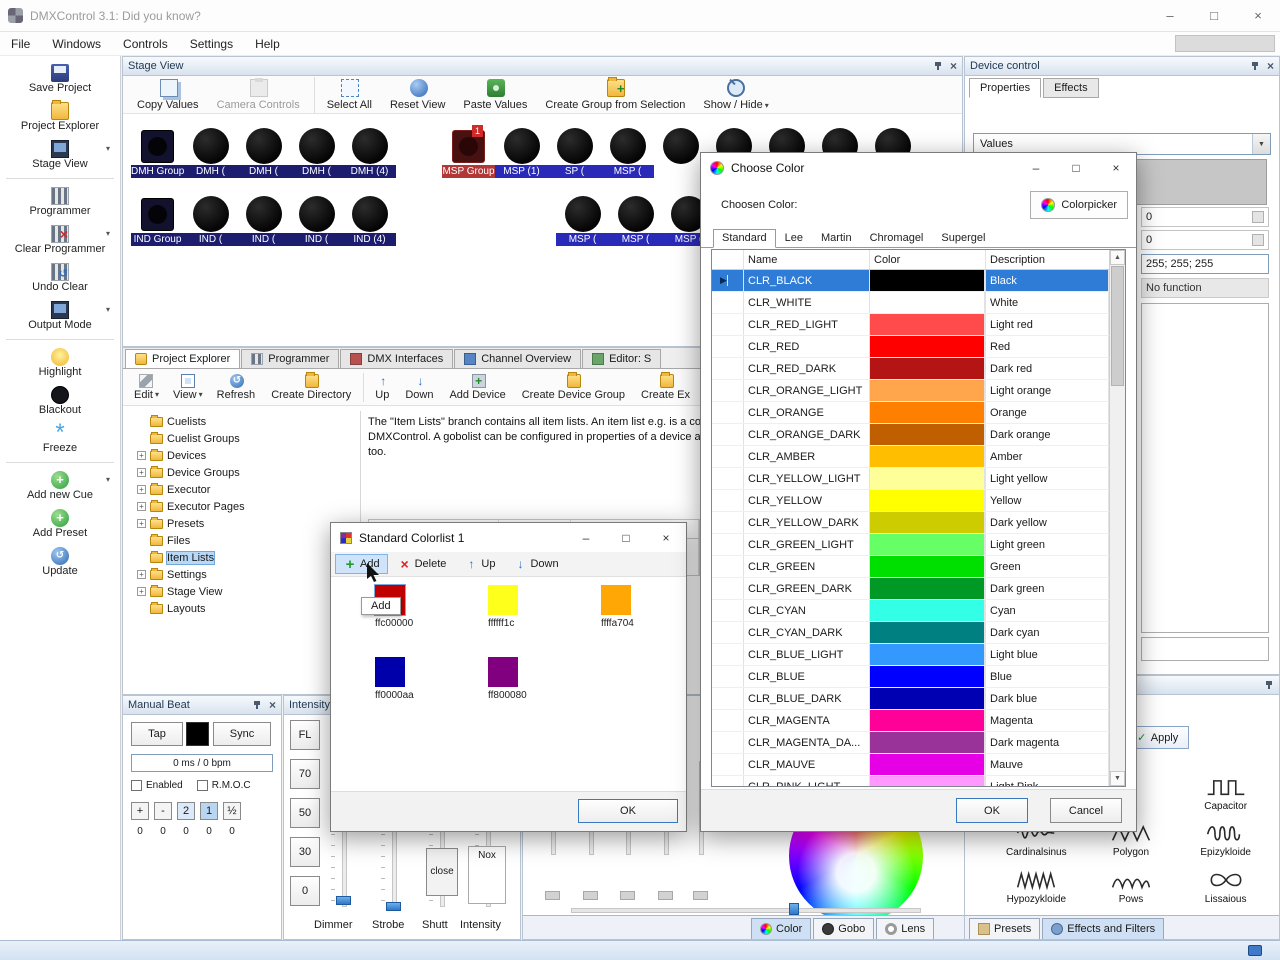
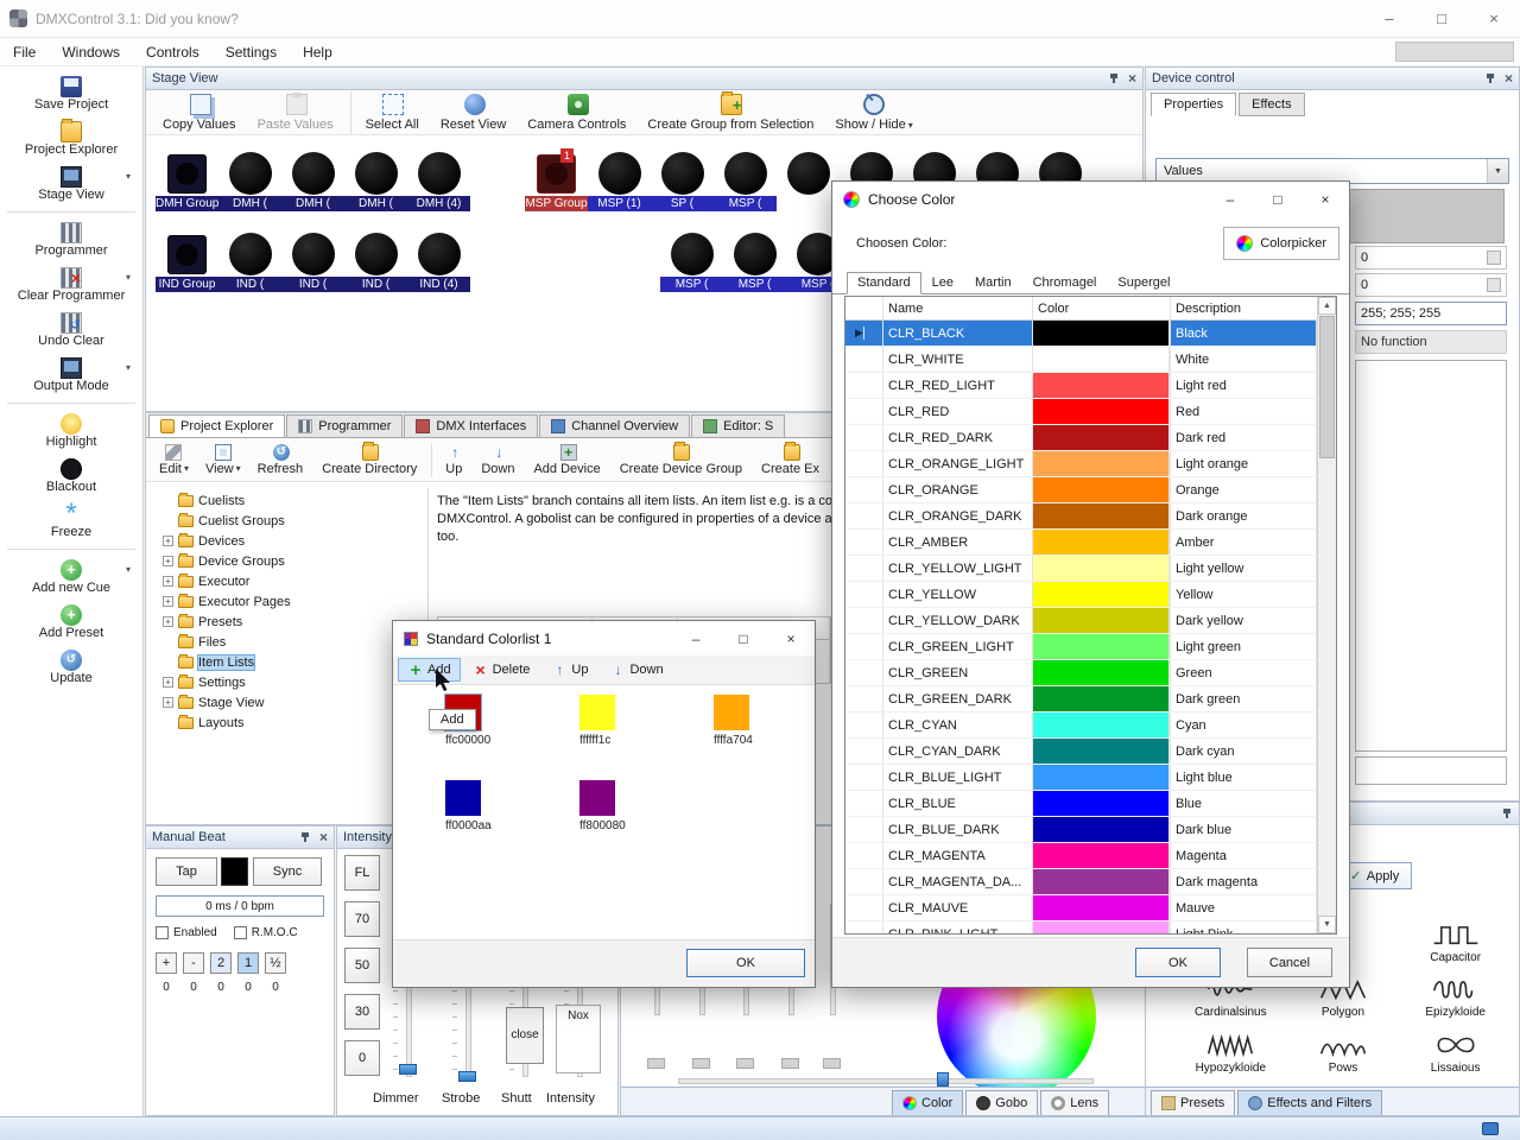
  DMXControl 3.1: Did you know?
  –
  □
  ×
  File
  Windows
  Controls
  Settings
  Help
  Save Project
  Project Explorer
  Stage View
  ▾
  Programmer
  Clear Programmer
  ▾
  Undo Clear
  Output Mode
  ▾
  Highlight
  Blackout
  Freeze
  Add new Cue
  ▾
  Add Preset
  Update
  Stage View
  ×
  Copy Values
- Camera Controls
+ Paste Values
  Select All
  Reset View
- Paste Values
+ Camera Controls
  Create Group from Selection
  Show / Hide ▾
  DMH Group
  DMH (
  DMH (
  DMH (
  DMH (4)
  1
  MSP Group
  MSP (1)
  SP (
  MSP (
  IND Group
  IND (
  IND (
  IND (
  IND (4)
  MSP (
  MSP (
  MSP
  Device control
  ×
  Properties
  Effects
  Values
  0
  0
  255; 255; 255
  No function
  Project Explorer
  Programmer
  DMX Interfaces
  Channel Overview
  Editor: S
  Edit
  ▾
  View
  ▾
  Refresh
  Create Directory
  Up
  Down
  Add Device
  Create Device Group
  Create Ex
  Cuelists
  Cuelist Groups
  +
  Devices
  +
  Device Groups
  +
  Executor
  +
  Executor Pages
  +
  Presets
  Files
  Item Lists
  +
  Settings
  +
  Stage View
  Layouts
  Manual Beat
  ×
  Tap
  Sync
  0 ms / 0 bpm
  Enabled
  R.M.O.C
  +
  -
  2
  1
  ½
  0
  0
  0
  0
  0
  Intensity
  FL
  70
  50
  30
  0
  close
  Nox
  Dimmer
  Strobe
  Shutt
  Intensity
  Color
  Gobo
  Lens
  Apply
  Capacitor
  Cardinalsinus
  Polygon
  Epizykloide
  Hypozykloide
  Pows
  Lissaious
  Presets
  Effects and Filters
  Standard Colorlist 1
  –
  □
  ×
  Add
  Delete
  Up
  Down
  ffc00000
  ffffff1c
  ffffa704
  ff0000aa
  ff800080
  OK
  Add
  Choose Color
  –
  □
  ×
  Choosen Color:
  Colorpicker
  Standard
  Lee
  Martin
  Chromagel
  Supergel
  Name
  Color
  Description
  CLR_BLACK
  Black
  CLR_WHITE
  White
  CLR_RED_LIGHT
  Light red
  CLR_RED
  Red
  CLR_RED_DARK
  Dark red
  CLR_ORANGE_LIGHT
  Light orange
  CLR_ORANGE
  Orange
  CLR_ORANGE_DARK
  Dark orange
  CLR_AMBER
  Amber
  CLR_YELLOW_LIGHT
  Light yellow
  CLR_YELLOW
  Yellow
  CLR_YELLOW_DARK
  Dark yellow
  CLR_GREEN_LIGHT
  Light green
  CLR_GREEN
  Green
  CLR_GREEN_DARK
  Dark green
  CLR_CYAN
  Cyan
  CLR_CYAN_DARK
  Dark cyan
  CLR_BLUE_LIGHT
  Light blue
  CLR_BLUE
  Blue
  CLR_BLUE_DARK
  Dark blue
  CLR_MAGENTA
  Magenta
  CLR_MAGENTA_DA...
  Dark magenta
  CLR_MAUVE
  Mauve
  OK
  Cancel
